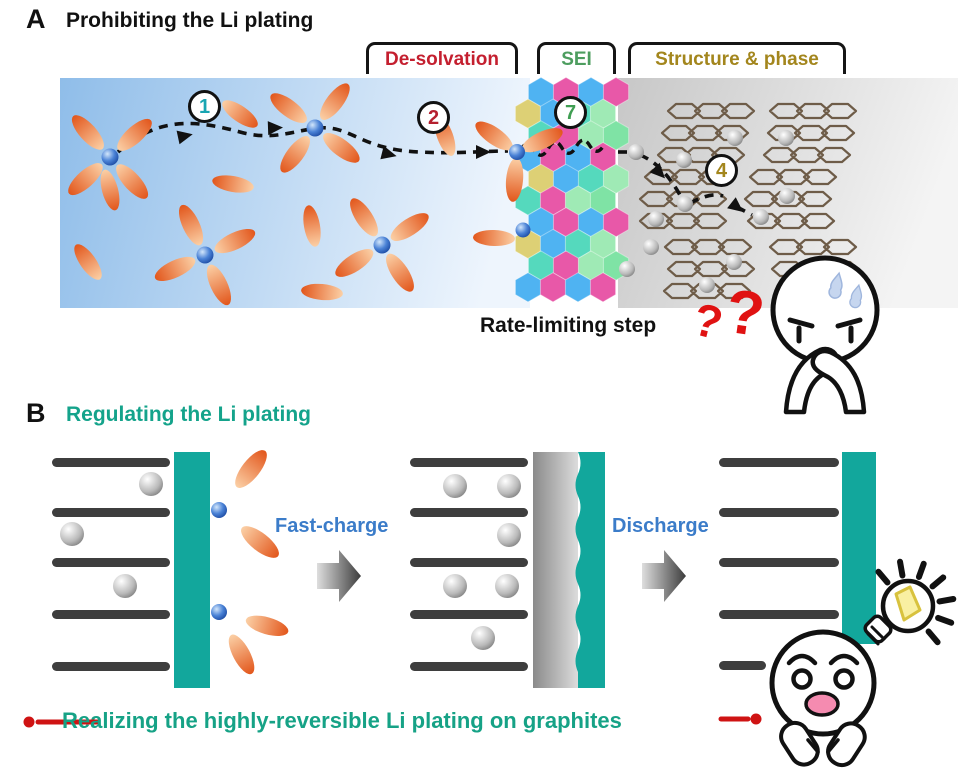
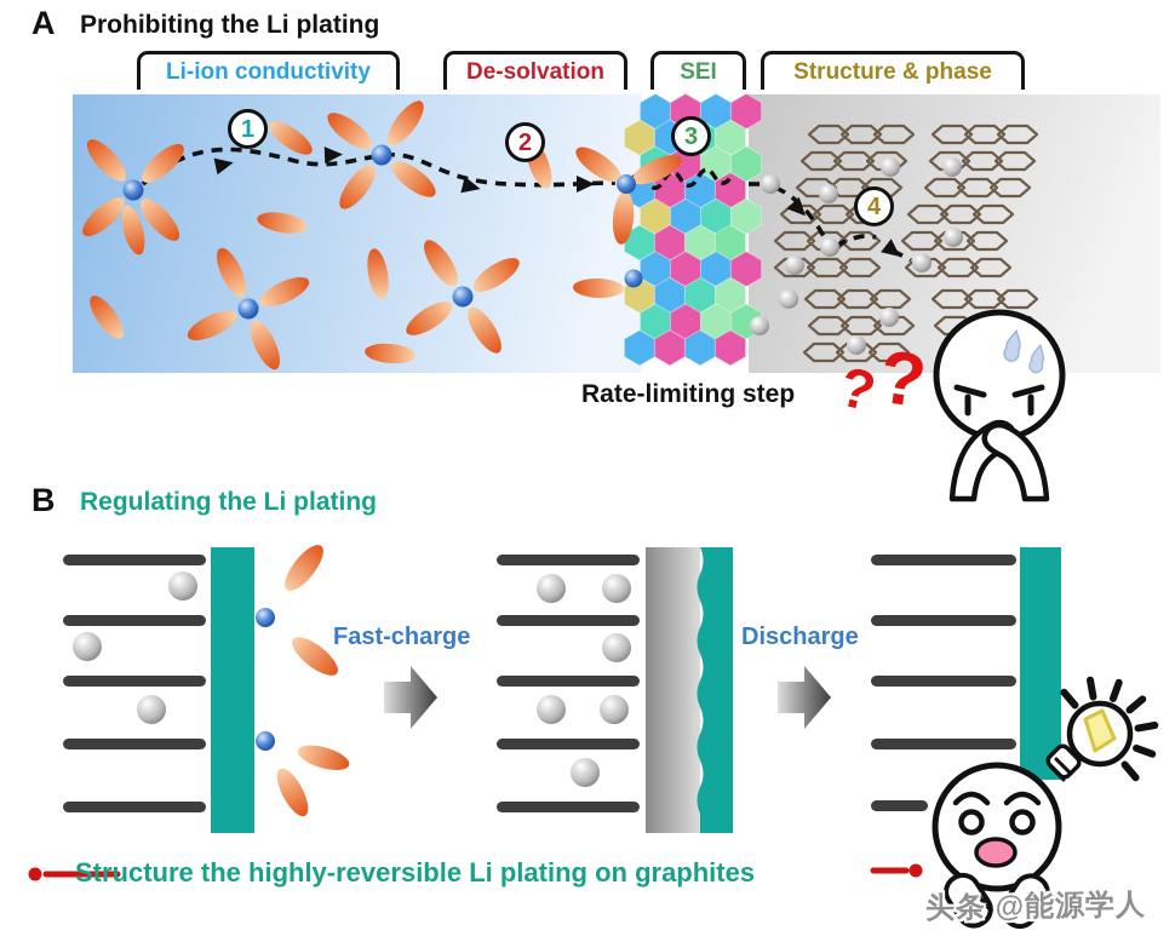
  A
  Prohibiting the Li plating
+ Li-ion conductivity
  De-solvation
  SEI
  Structure & phase
  1
  2
- 7
+ 3
  4
  Rate-limiting step
  B
  Regulating the Li plating
  Fast-charge
  Discharge
- Realizing the highly-reversible Li plating on graphites
+ Structure the highly-reversible Li plating on graphites
+ 头条 @能源学人
